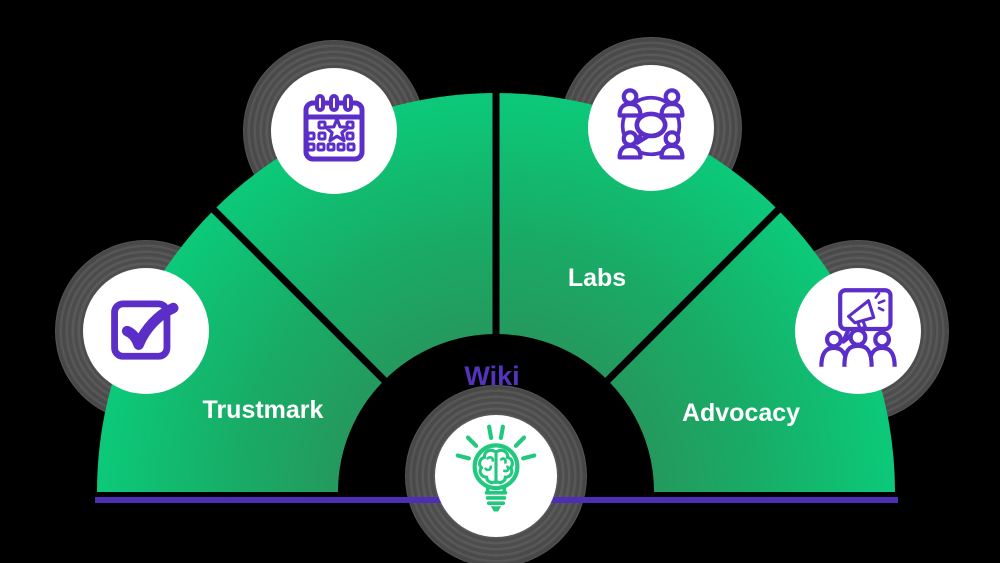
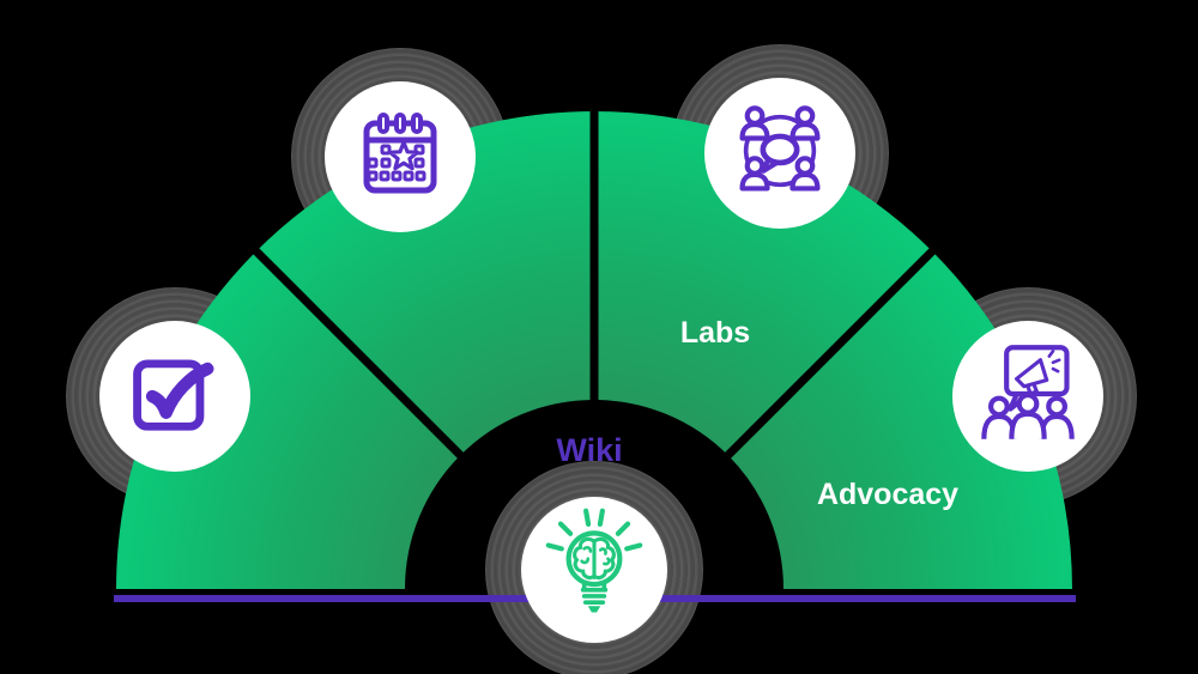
- Trustmark
  Labs
  Advocacy
  Wiki
